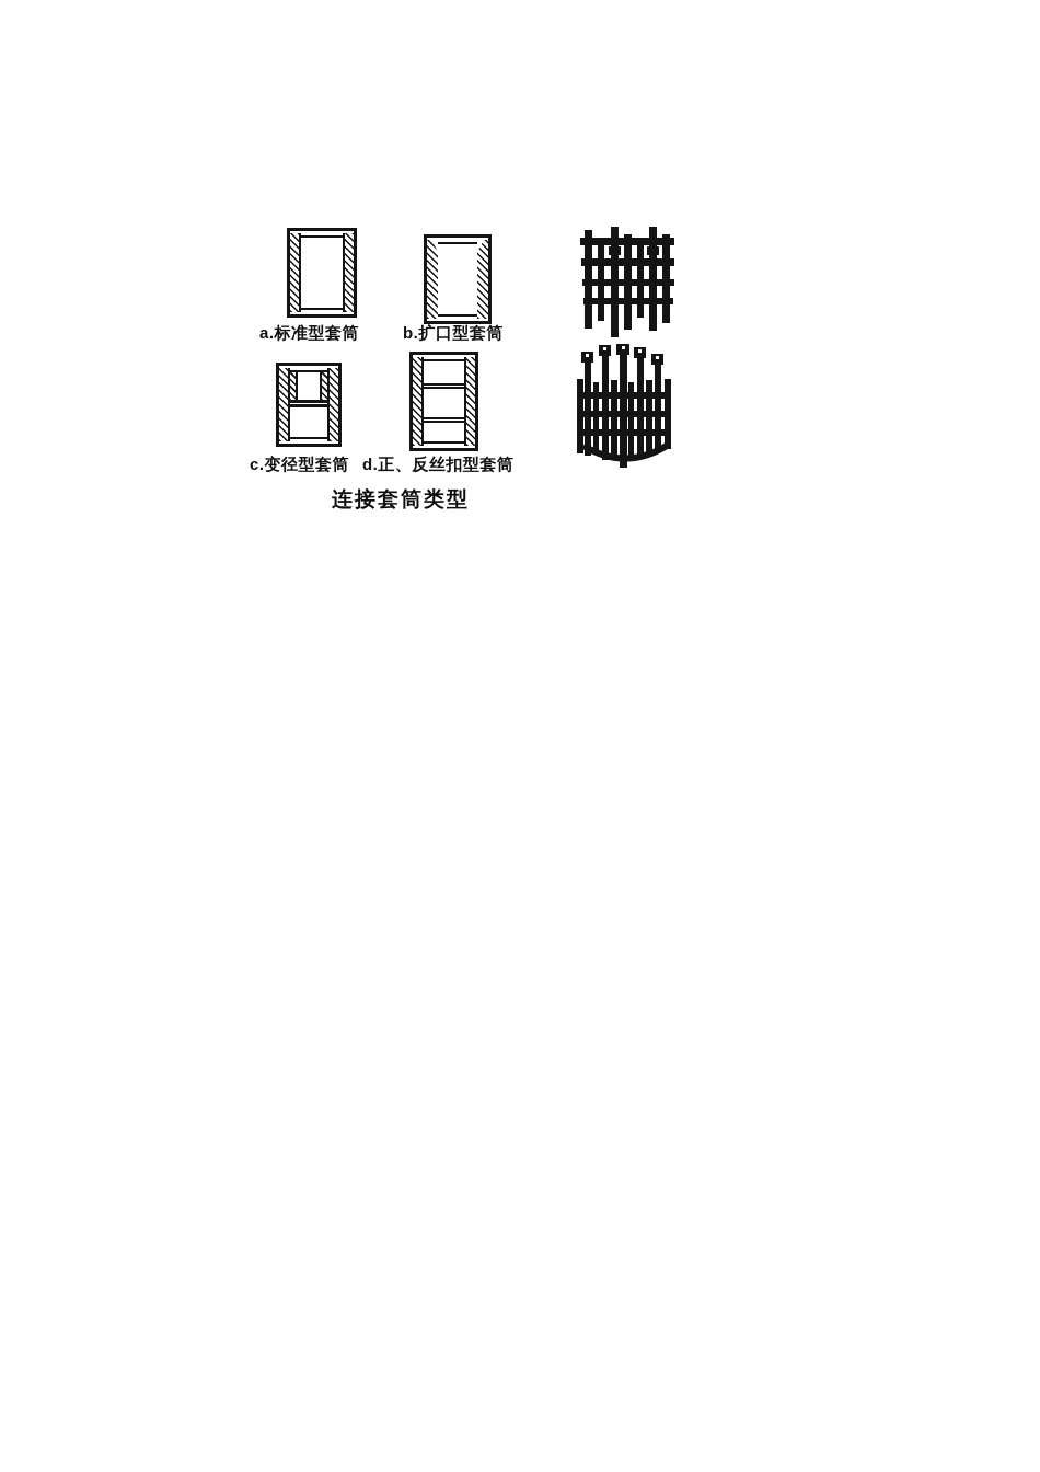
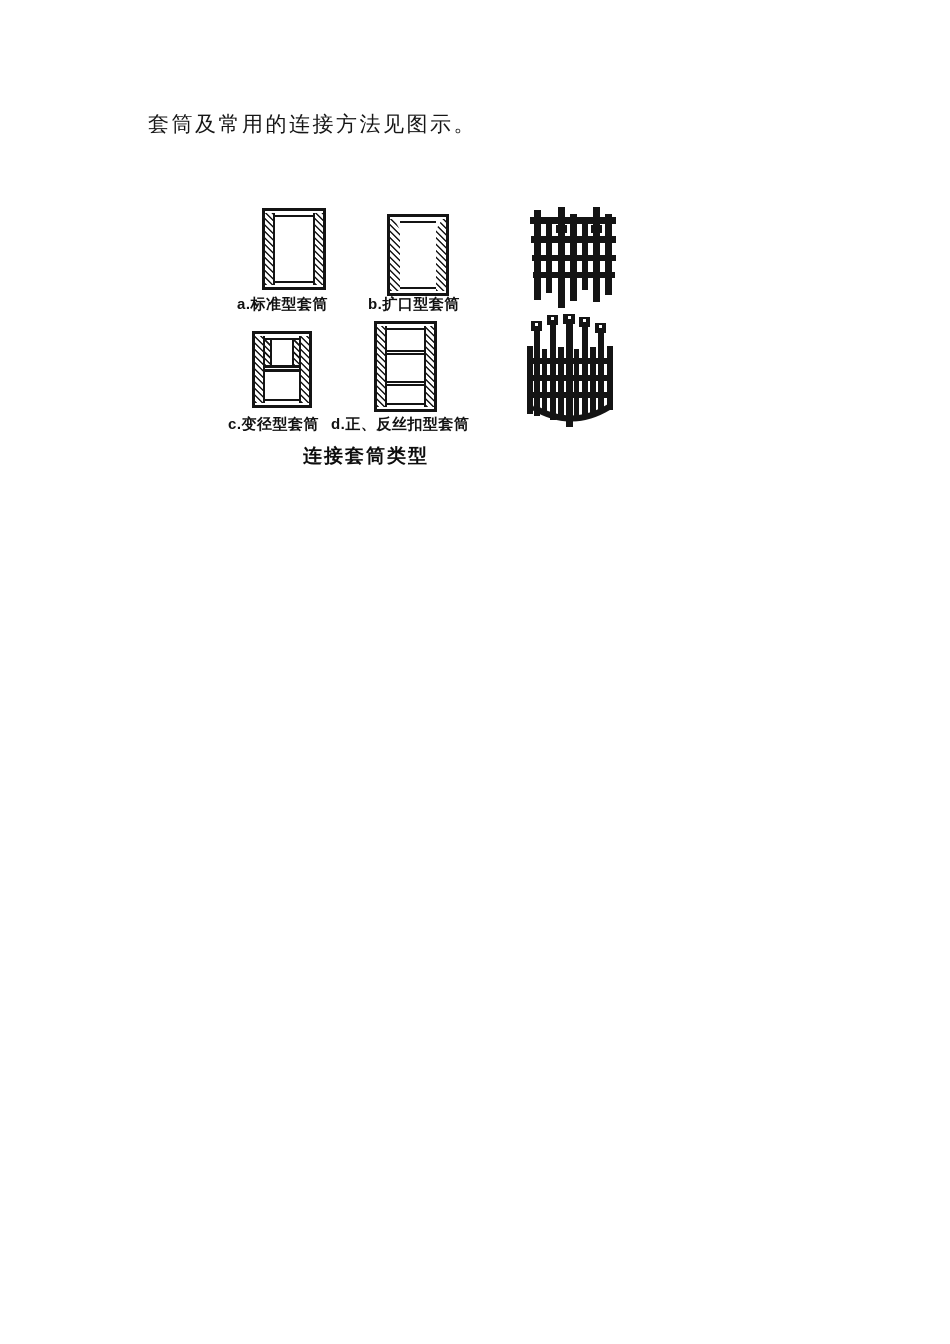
+ 套筒及常用的连接方法见图示。
  a.标准型套筒
  b.扩口型套筒
  c.变径型套筒
  d.正、反丝扣型套筒
  连接套筒类型
